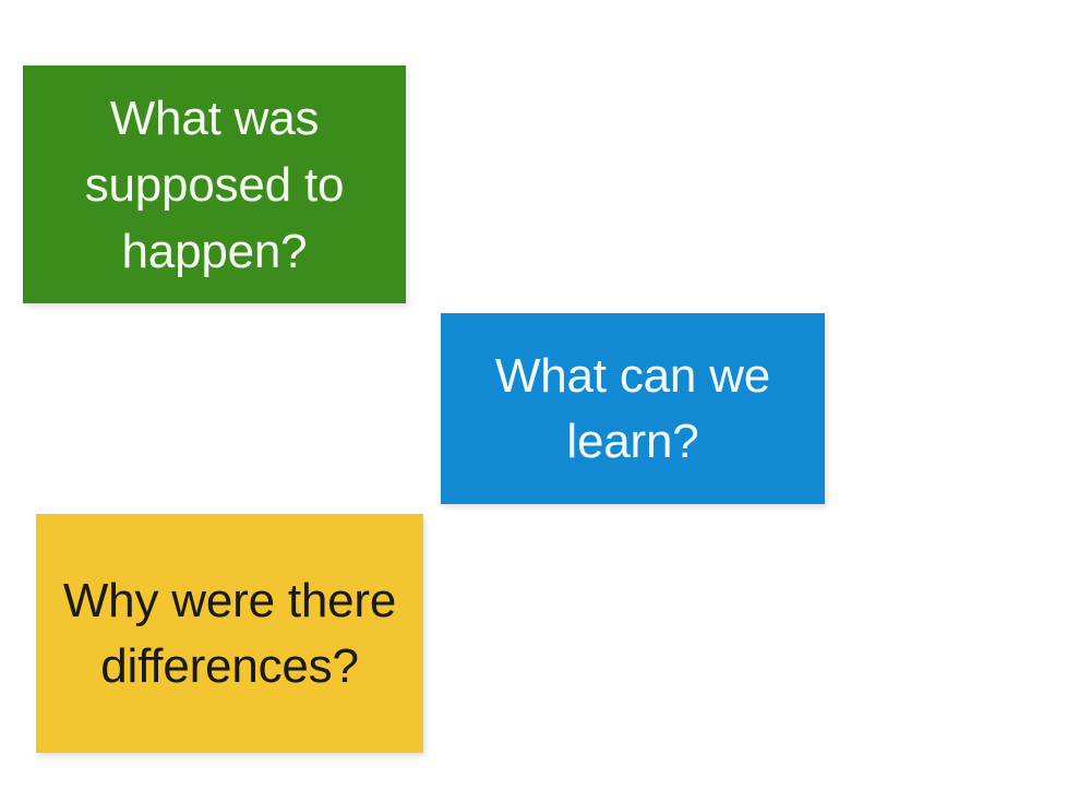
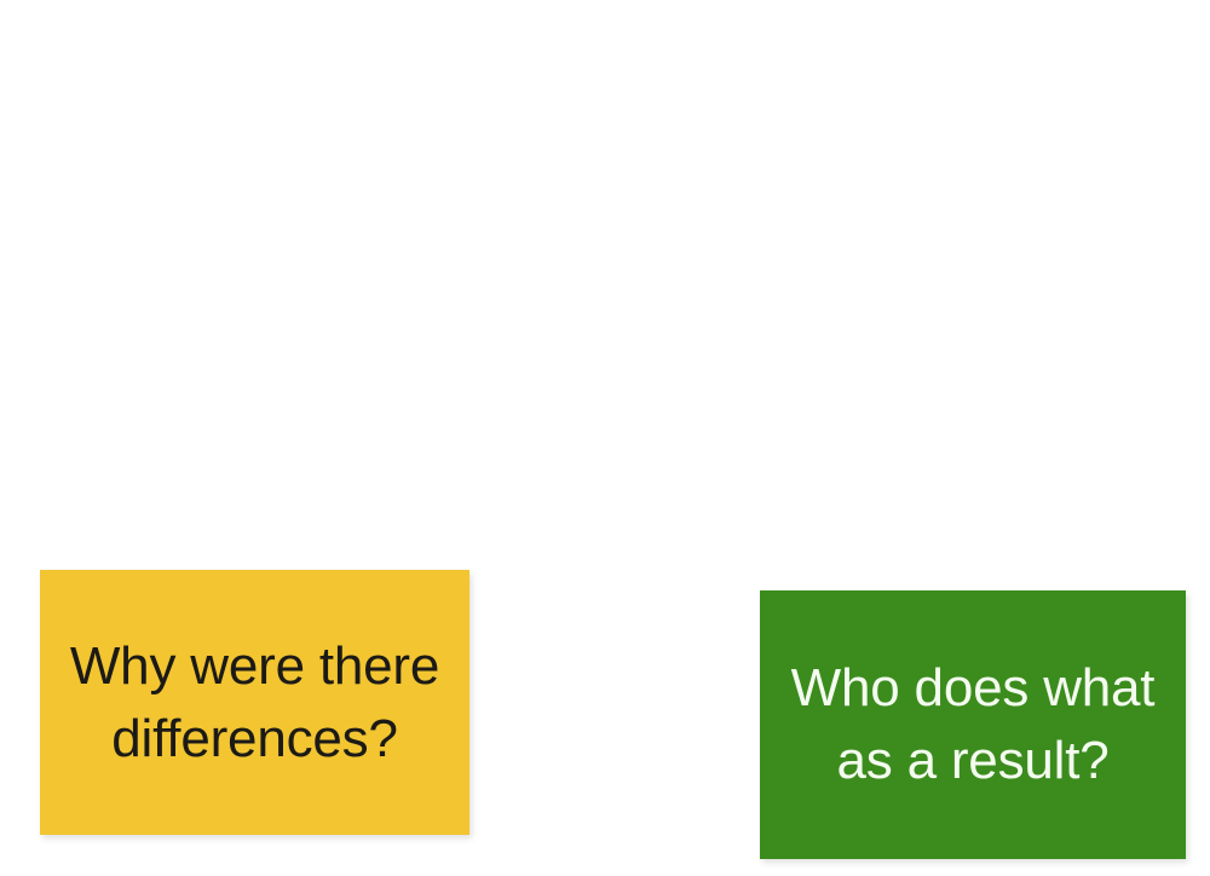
- What was
- supposed to
- happen?
- What can we
- learn?
  Why were there
  differences?
+ Who does what
+ as a result?
